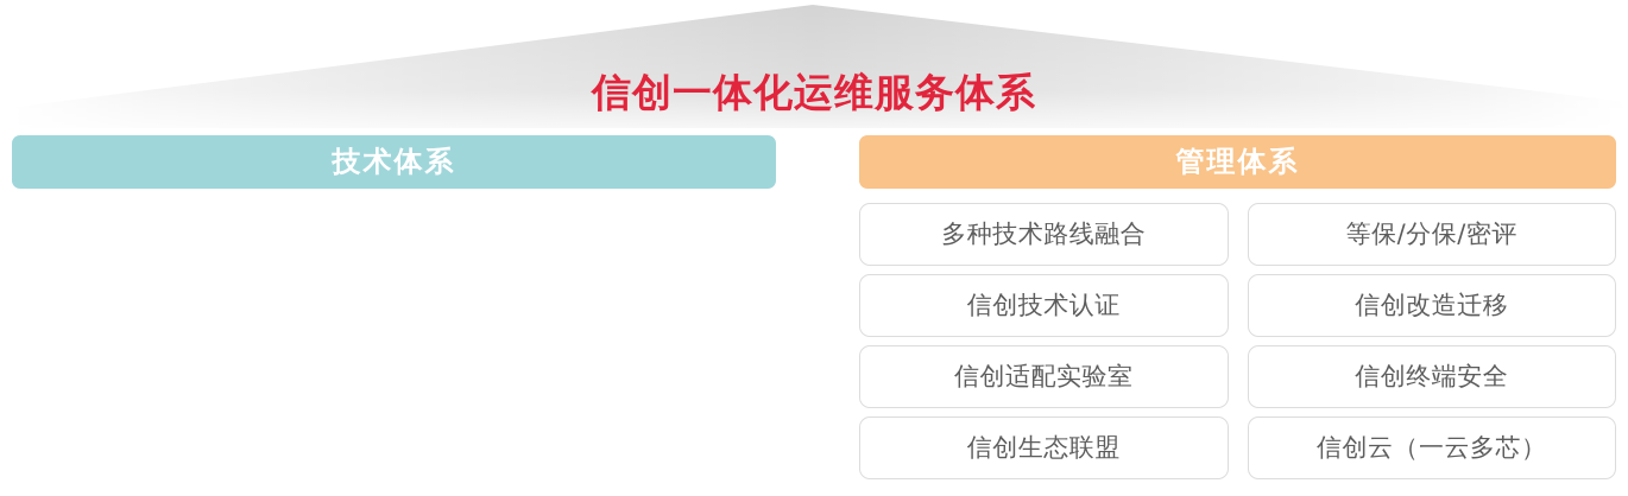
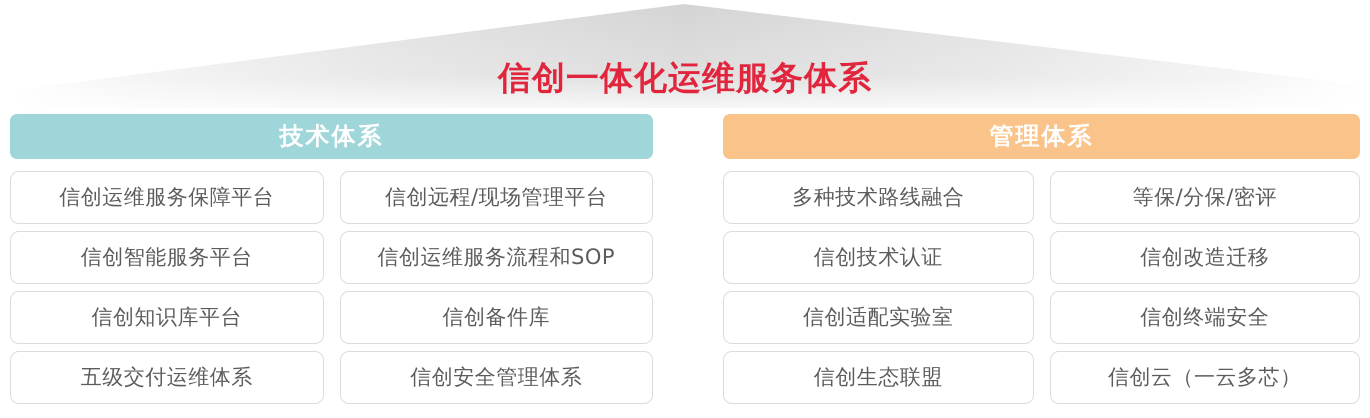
  信创一体化运维服务体系
  技术体系
+ 信创运维服务保障平台
+ 信创远程/现场管理平台
+ 信创智能服务平台
+ 信创运维服务流程和SOP
+ 信创知识库平台
+ 信创备件库
+ 五级交付运维体系
+ 信创安全管理体系
  管理体系
  多种技术路线融合
  等保/分保/密评
  信创技术认证
  信创改造迁移
  信创适配实验室
  信创终端安全
  信创生态联盟
  信创云（一云多芯）
